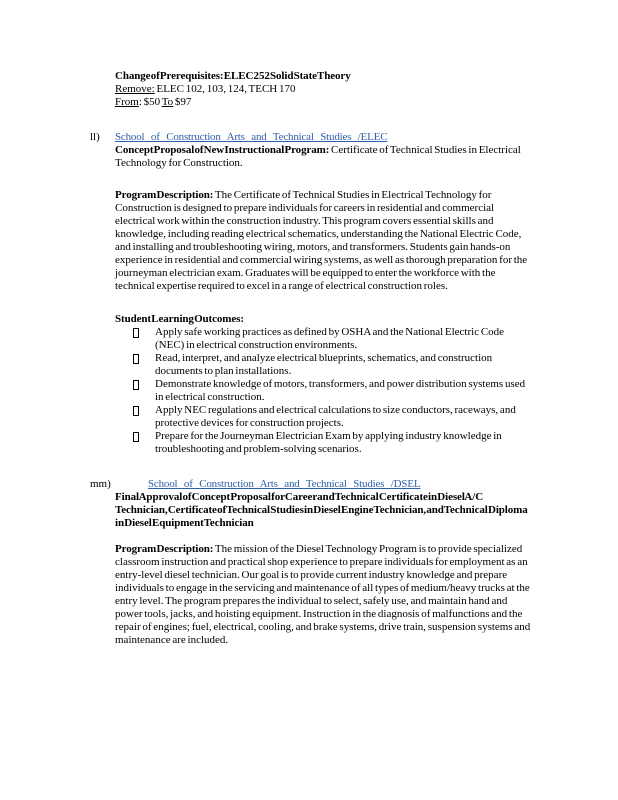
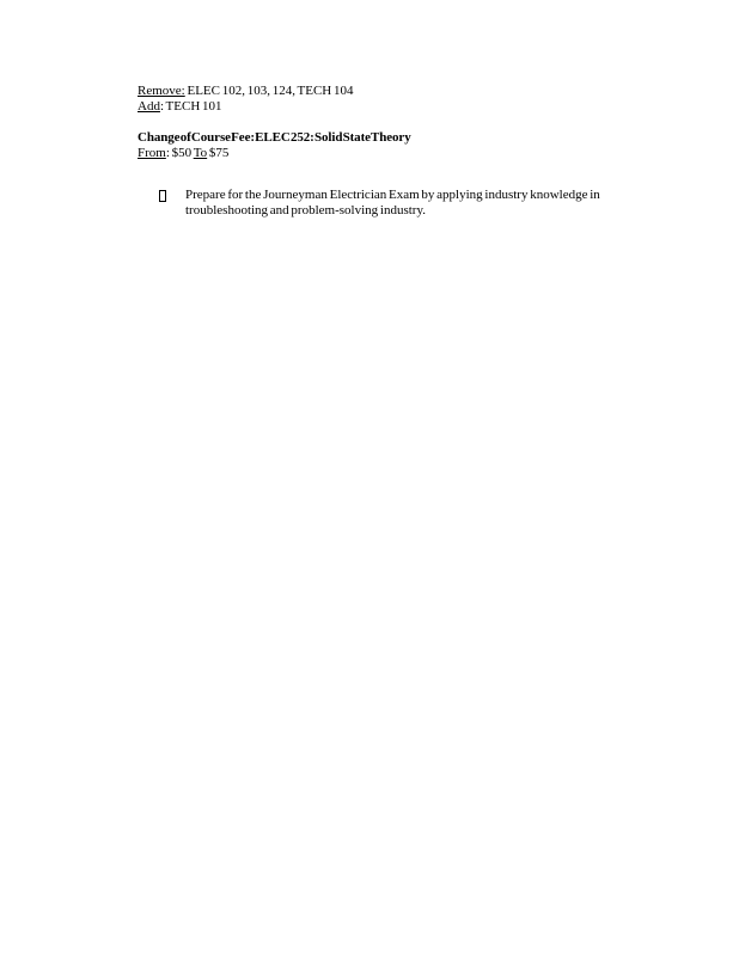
- Change of Prerequisites: ELEC 252 Solid State Theory
- Remove: ELEC 102, 103, 124, TECH 170
+ Remove: ELEC 102, 103, 124, TECH 104
+ Add: TECH 101
+ Change of Course Fee: ELEC 252: Solid State Theory
- From: $50 To $97
+ From: $50 To $75
- ll)
- School of Construction Arts and Technical Studies /ELEC
- Concept Proposal of New Instructional Program: Certificate of Technical Studies in Electrical Technology for Construction.
- Program Description: The Certificate of Technical Studies in Electrical Technology for Construction is designed to prepare individuals for careers in residential and commercial electrical work within the construction industry. This program covers essential skills and knowledge, including reading electrical schematics, understanding the National Electric Code, and installing and troubleshooting wiring, motors, and transformers. Students gain hands-on experience in residential and commercial wiring systems, as well as thorough preparation for the journeyman electrician exam. Graduates will be equipped to enter the workforce with the technical expertise required to excel in a range of electrical construction roles.
- Student Learning Outcomes:
- Apply safe working practices as defined by OSHA and the National Electric Code (NEC) in electrical construction environments.
- Read, interpret, and analyze electrical blueprints, schematics, and construction documents to plan installations.
- Demonstrate knowledge of motors, transformers, and power distribution systems used in electrical construction.
- Apply NEC regulations and electrical calculations to size conductors, raceways, and protective devices for construction projects.
- Prepare for the Journeyman Electrician Exam by applying industry knowledge in troubleshooting and problem-solving scenarios.
+ Prepare for the Journeyman Electrician Exam by applying industry knowledge in troubleshooting and problem-solving industry.
- mm)
- School of Construction Arts and Technical Studies /DSEL
- Final Approval of Concept Proposal for Career and Technical Certificate in Diesel A/C Technician, Certificate of Technical Studies in Diesel Engine Technician, and Technical Diploma in Diesel Equipment Technician
- Program Description: The mission of the Diesel Technology Program is to provide specialized classroom instruction and practical shop experience to prepare individuals for employment as an entry-level diesel technician. Our goal is to provide current industry knowledge and prepare individuals to engage in the servicing and maintenance of all types of medium/heavy trucks at the entry level. The program prepares the individual to select, safely use, and maintain hand and power tools, jacks, and hoisting equipment. Instruction in the diagnosis of malfunctions and the repair of engines; fuel, electrical, cooling, and brake systems, drive train, suspension systems and maintenance are included.
